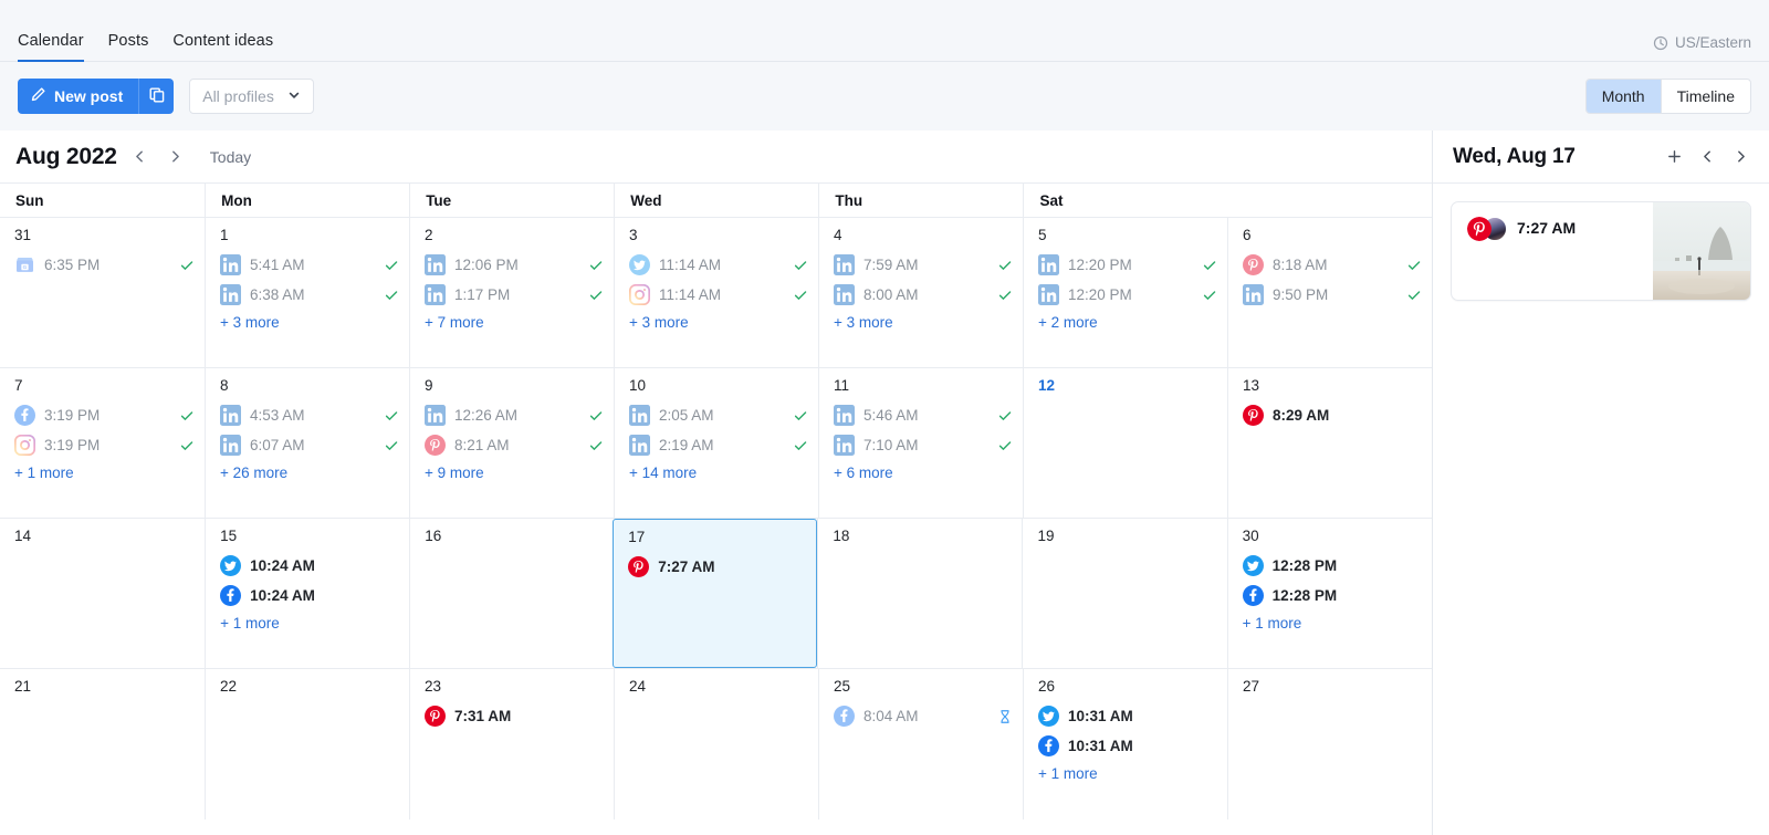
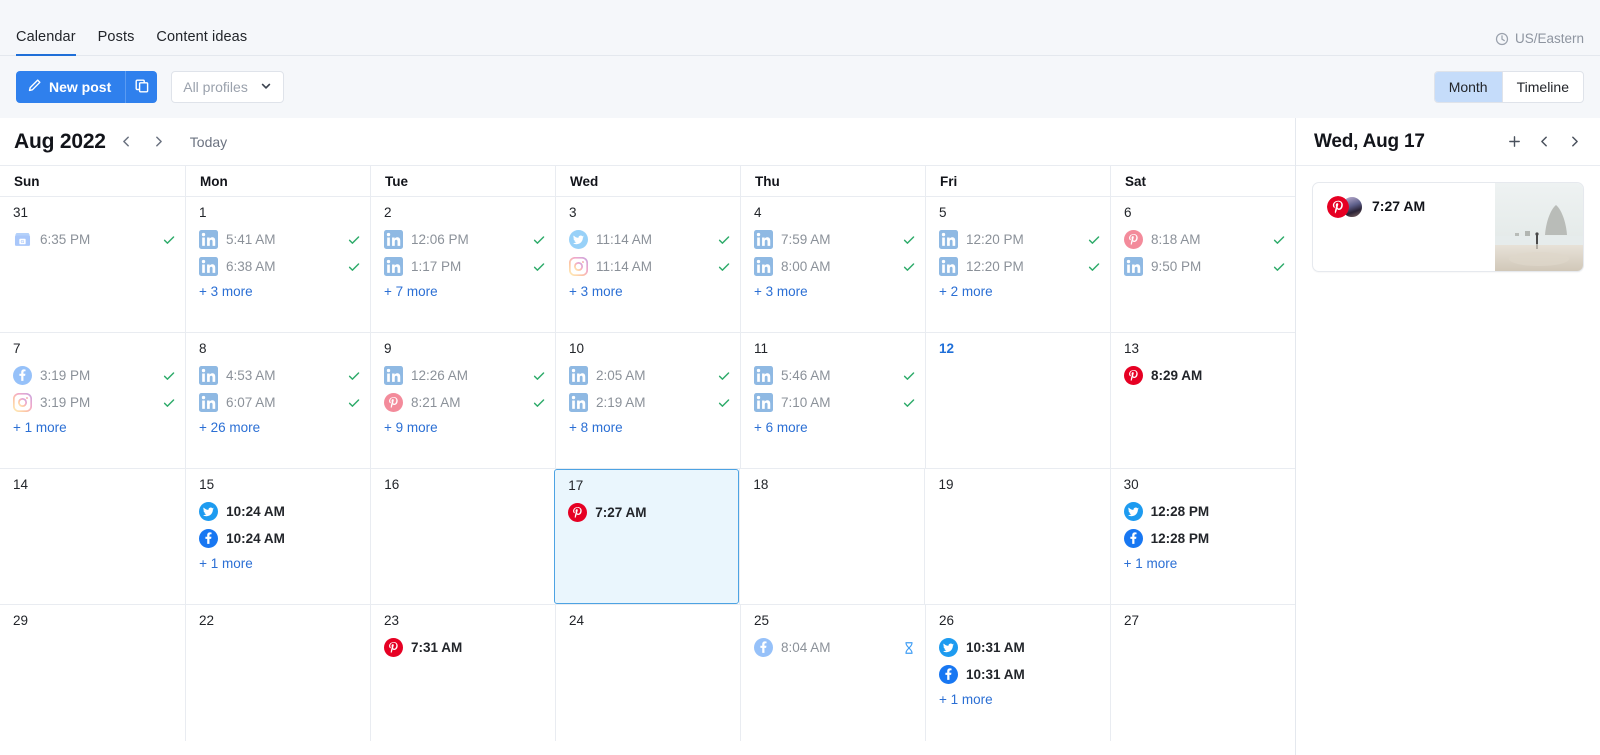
  Calendar
  Posts
  Content ideas
  US/Eastern
  New post
  All profiles
  Month
  Timeline
  Aug 2022
  Today
  Sun
  Mon
  Tue
  Wed
  Thu
+ Fri
  Sat
  31
  6:35 PM
  1
  5:41 AM
  6:38 AM
  + 3 more
  2
  12:06 PM
  1:17 PM
  + 7 more
  3
  11:14 AM
  11:14 AM
  + 3 more
  4
  7:59 AM
  8:00 AM
  + 3 more
  5
  12:20 PM
  12:20 PM
  + 2 more
  6
  8:18 AM
  9:50 PM
  7
  3:19 PM
  3:19 PM
  + 1 more
  8
  4:53 AM
  6:07 AM
  + 26 more
  9
  12:26 AM
  8:21 AM
  + 9 more
  10
  2:05 AM
  2:19 AM
- + 14 more
+ + 8 more
  11
  5:46 AM
  7:10 AM
  + 6 more
  12
  13
  8:29 AM
  14
  15
  10:24 AM
  10:24 AM
  + 1 more
  16
  17
  7:27 AM
  18
  19
  30
  12:28 PM
  12:28 PM
  + 1 more
- 21
+ 29
  22
  23
  7:31 AM
  24
  25
  8:04 AM
  26
  10:31 AM
  10:31 AM
  + 1 more
  27
  Wed, Aug 17
  7:27 AM
